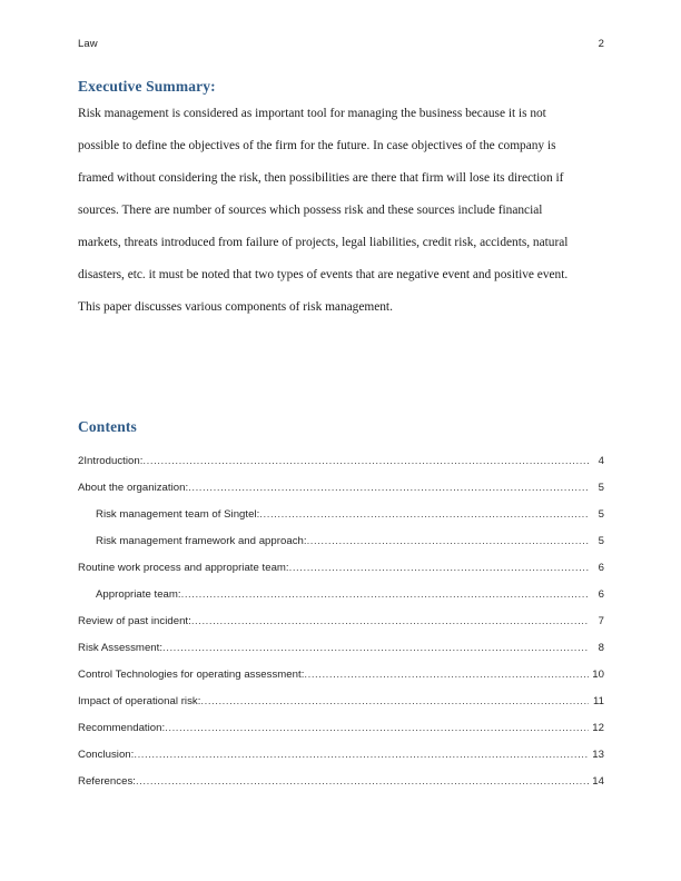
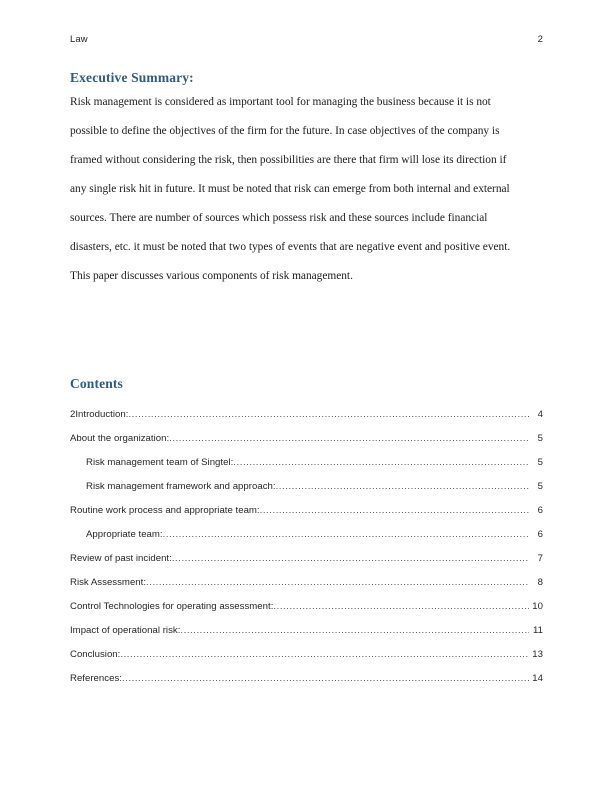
  Law
  2
  Executive Summary:
  Risk management is considered as important tool for managing the business because it is not
  possible to define the objectives of the firm for the future. In case objectives of the company is
  framed without considering the risk, then possibilities are there that firm will lose its direction if
+ any single risk hit in future. It must be noted that risk can emerge from both internal and external
  sources. There are number of sources which possess risk and these sources include financial
- markets, threats introduced from failure of projects, legal liabilities, credit risk, accidents, natural
  disasters, etc. it must be noted that two types of events that are negative event and positive event.
  This paper discusses various components of risk management.
  Contents
  2Introduction:
  4
  About the organization:
  5
  Risk management team of Singtel:
  5
  Risk management framework and approach:
  5
  Routine work process and appropriate team:
  6
  Appropriate team:
  6
  Review of past incident:
  7
  Risk Assessment:
  8
  Control Technologies for operating assessment:
  10
  Impact of operational risk:
  11
- Recommendation:
- 12
  Conclusion:
  13
  References:
  14
